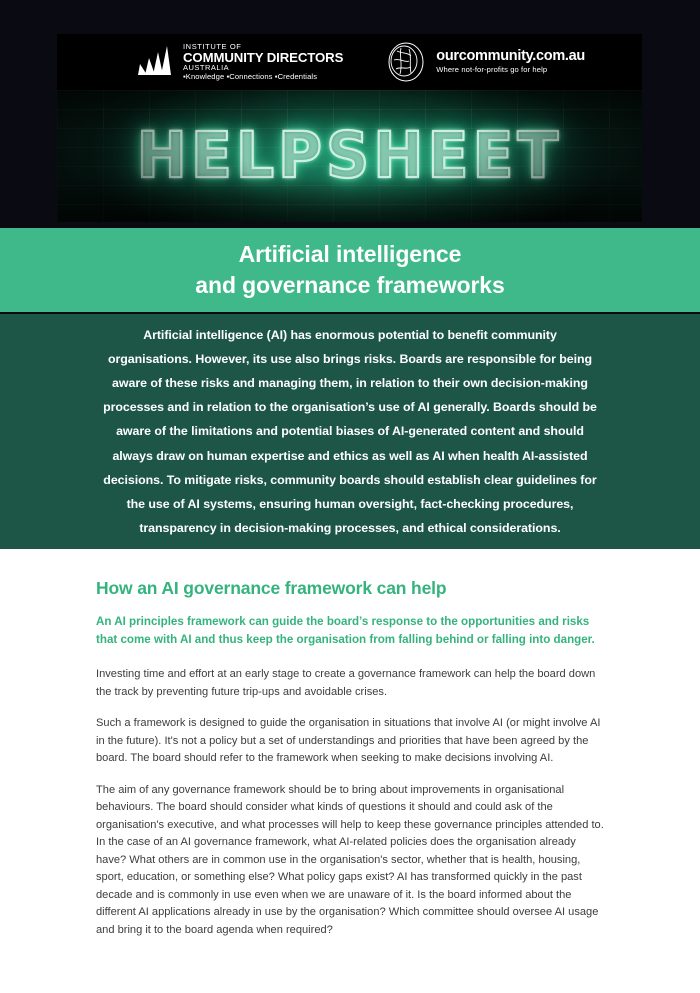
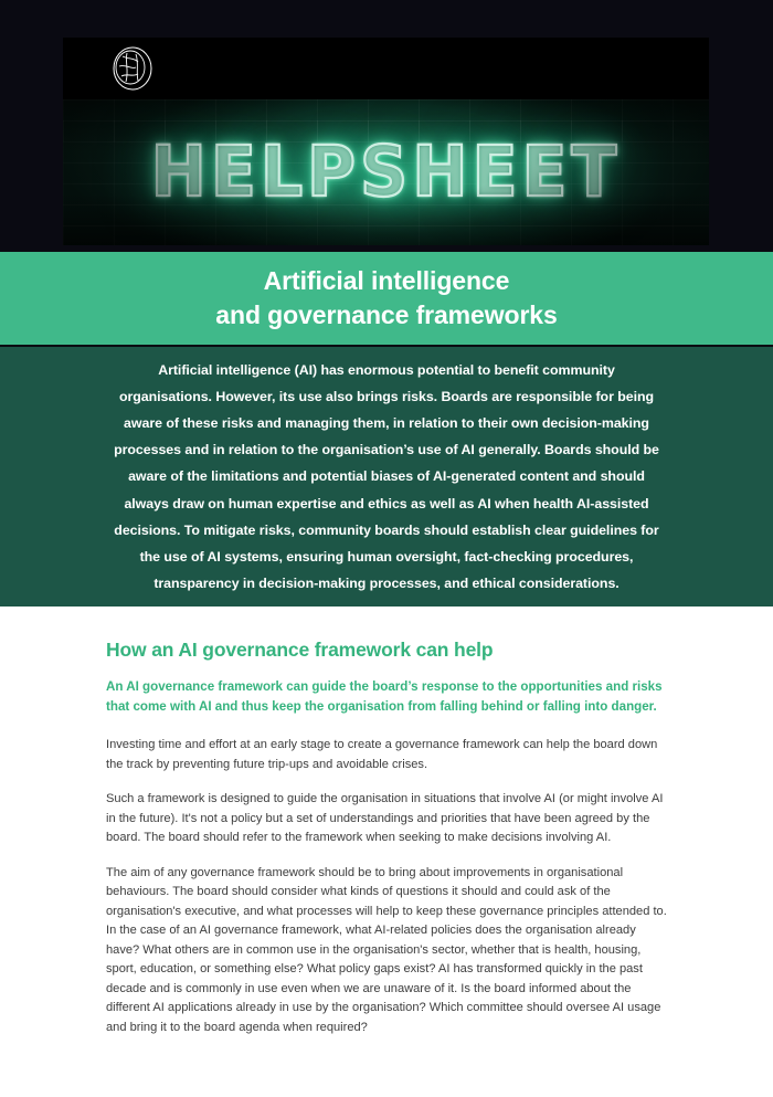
- INSTITUTE OF
- COMMUNITY DIRECTORS
- AUSTRALIA
- ▪Knowledge ▪Connections ▪Credentials
- ourcommunity.com.au
- Where not-for-profits go for help
  Artificial intelligence
  and governance frameworks
  Artificial intelligence (AI) has enormous potential to benefit community organisations. However, its use also brings risks. Boards are responsible for being aware of these risks and managing them, in relation to their own decision-making processes and in relation to the organisation’s use of AI generally. Boards should be aware of the limitations and potential biases of AI-generated content and should always draw on human expertise and ethics as well as AI when health AI-assisted decisions. To mitigate risks, community boards should establish clear guidelines for the use of AI systems, ensuring human oversight, fact-checking procedures, transparency in decision-making processes, and ethical considerations.
  How an AI governance framework can help
- An AI principles framework can guide the board’s response to the opportunities and risks that come with AI and thus keep the organisation from falling behind or falling into danger.
+ An AI governance framework can guide the board’s response to the opportunities and risks that come with AI and thus keep the organisation from falling behind or falling into danger.
  Investing time and effort at an early stage to create a governance framework can help the board down the track by preventing future trip-ups and avoidable crises.
  Such a framework is designed to guide the organisation in situations that involve AI (or might involve AI in the future). It's not a policy but a set of understandings and priorities that have been agreed by the board. The board should refer to the framework when seeking to make decisions involving AI.
  The aim of any governance framework should be to bring about improvements in organisational behaviours. The board should consider what kinds of questions it should and could ask of the organisation's executive, and what processes will help to keep these governance principles attended to. In the case of an AI governance framework, what AI-related policies does the organisation already have? What others are in common use in the organisation's sector, whether that is health, housing, sport, education, or something else? What policy gaps exist? AI has transformed quickly in the past decade and is commonly in use even when we are unaware of it. Is the board informed about the different AI applications already in use by the organisation? Which committee should oversee AI usage and bring it to the board agenda when required?
